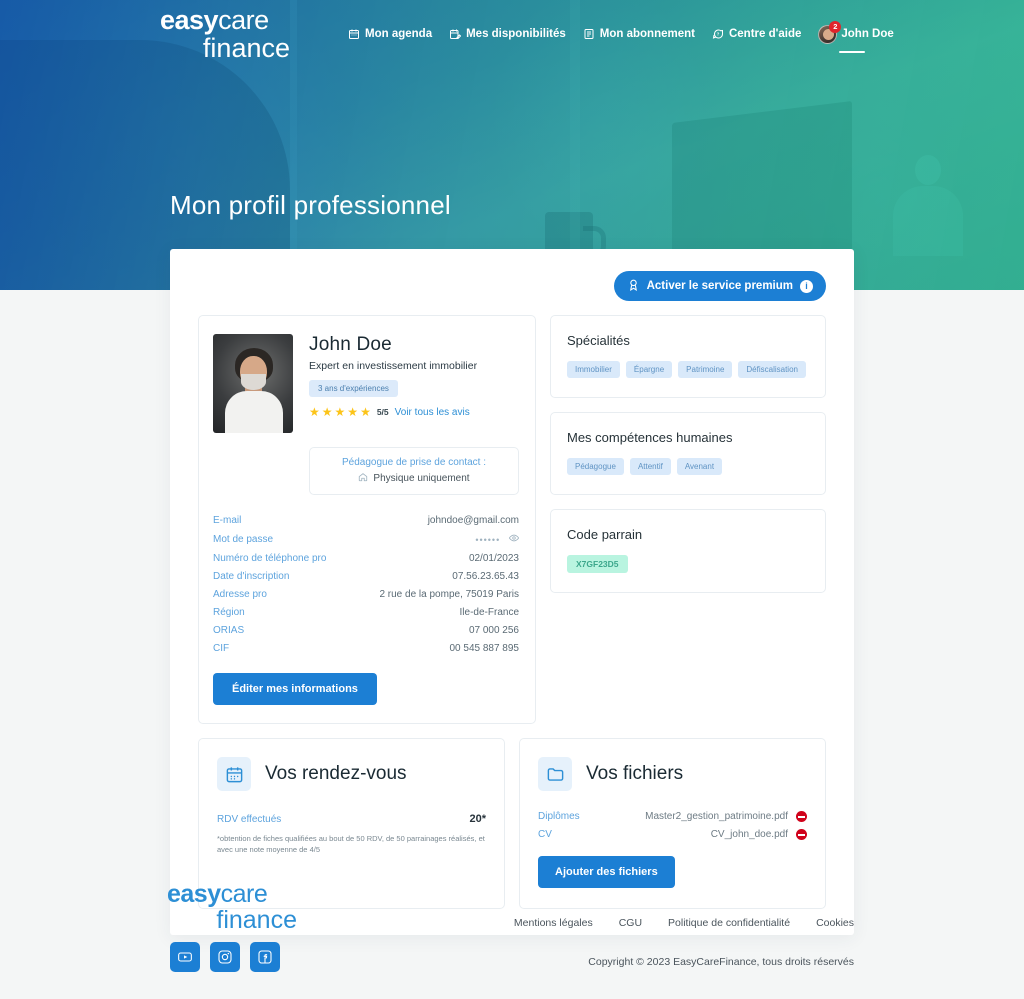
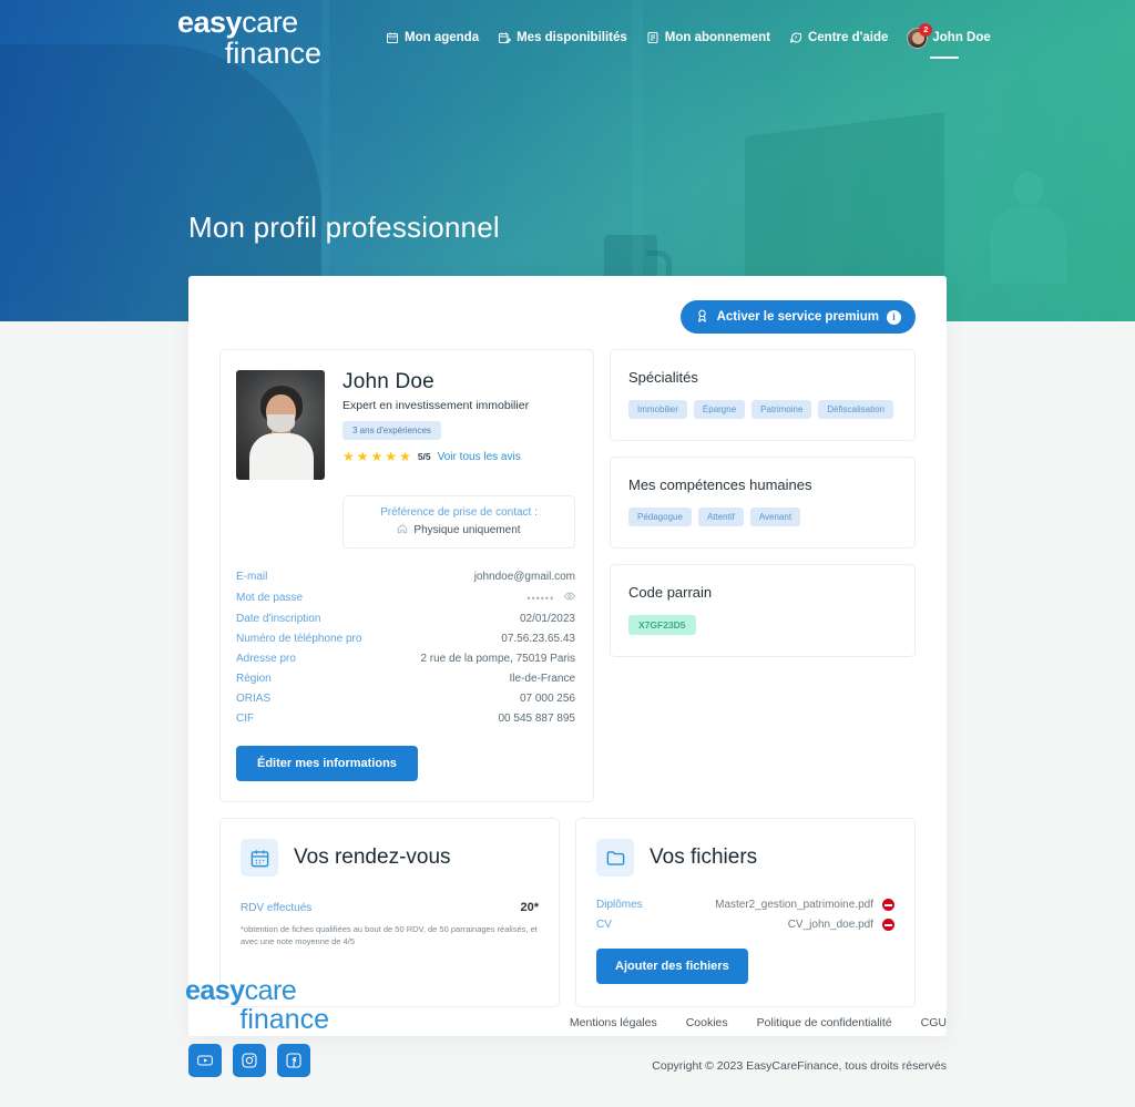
  easycare
  finance
  Mon agenda
  Mes disponibilités
  Mon abonnement
  Centre d'aide
  2
  John Doe
  Mon profil professionnel
  Activer le service premium
  i
  John Doe
  Expert en investissement immobilier
  3 ans d'expériences
  ★
  ★
  ★
  ★
  ★
  5/5
  Voir tous les avis
- Pédagogue de prise de contact :
+ Préférence de prise de contact :
  Physique uniquement
  E-mail
  johndoe@gmail.com
  Mot de passe
  ••••••
- Numéro de téléphone pro
+ Date d'inscription
  02/01/2023
- Date d'inscription
+ Numéro de téléphone pro
  07.56.23.65.43
  Adresse pro
  2 rue de la pompe, 75019 Paris
  Région
  Ile-de-France
  ORIAS
  07 000 256
  CIF
  00 545 887 895
  Éditer mes informations
  Spécialités
  Immobilier
  Épargne
  Patrimoine
  Défiscalisation
  Mes compétences humaines
  Pédagogue
  Attentif
  Avenant
  Code parrain
  X7GF23D5
  Vos rendez-vous
  RDV effectués
  20*
  *obtention de fiches qualifiées au bout de 50 RDV, de 50 parrainages réalisés, et avec une note moyenne de 4/5
  Vos fichiers
  Diplômes
  Master2_gestion_patrimoine.pdf
  CV
  CV_john_doe.pdf
  Ajouter des fichiers
  easycare
  finance
  Mentions légales
- CGU
+ Cookies
  Politique de confidentialité
- Cookies
+ CGU
  Copyright © 2023 EasyCareFinance, tous droits réservés
